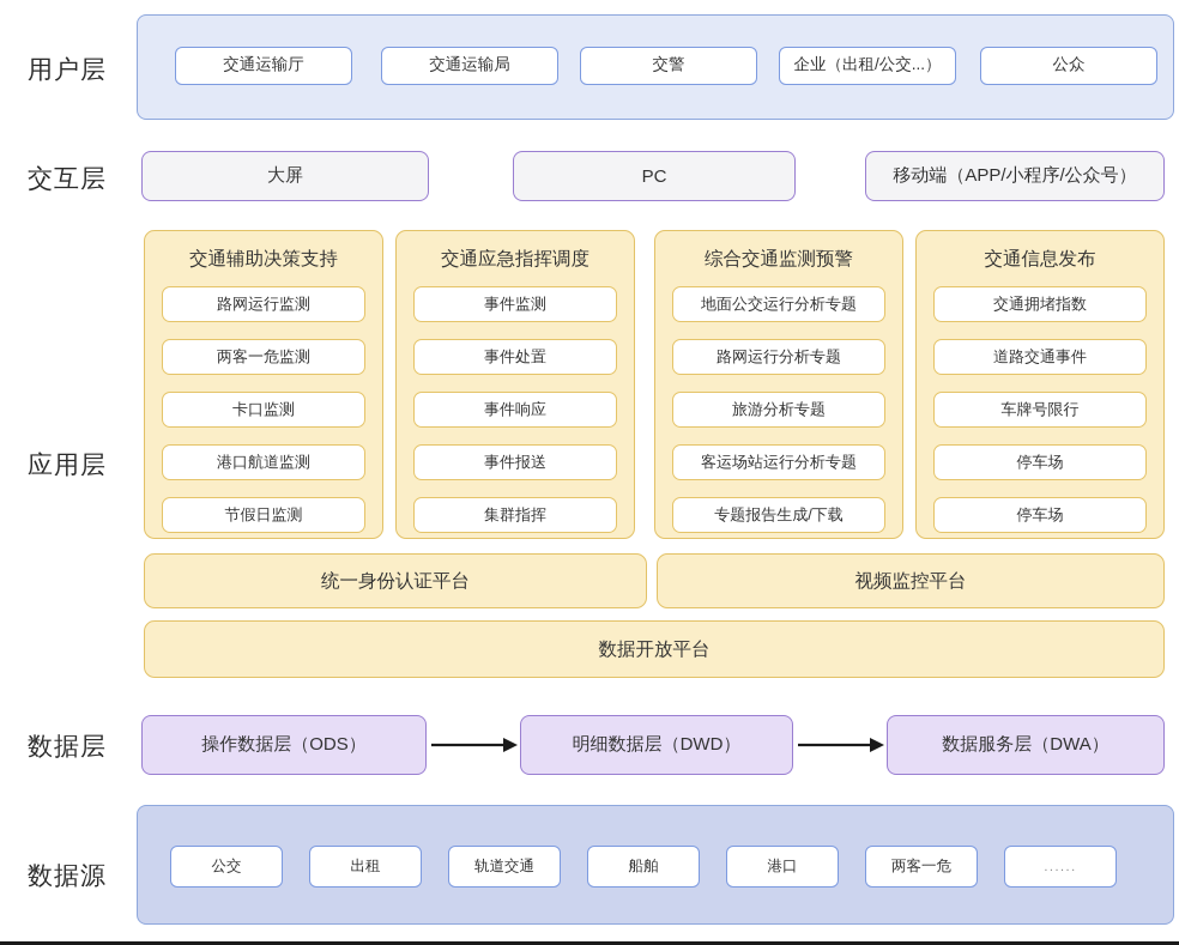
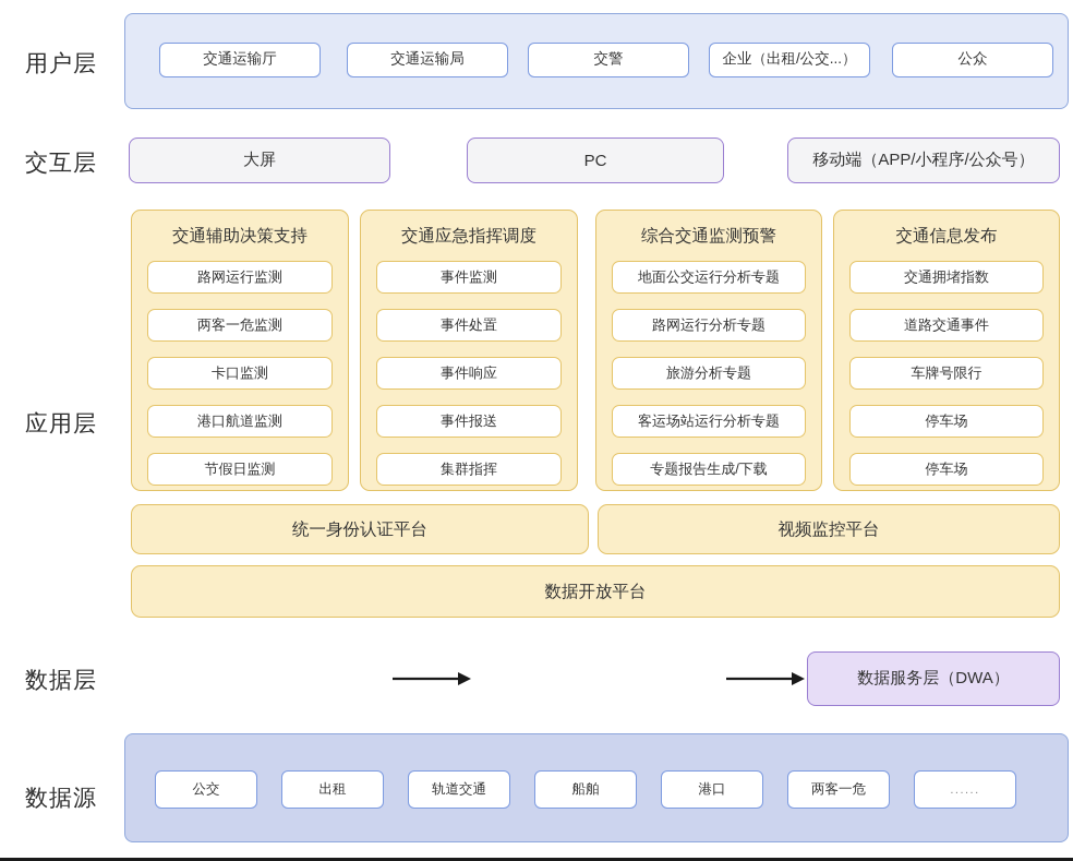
  用户层
  交互层
  应用层
  数据层
  数据源
  交通运输厅
  交通运输局
  交警
  企业（出租/公交...）
  公众
  大屏
  PC
  移动端（APP/小程序/公众号）
  交通辅助决策支持
  路网运行监测
  两客一危监测
  卡口监测
  港口航道监测
  节假日监测
  交通应急指挥调度
  事件监测
  事件处置
  事件响应
  事件报送
  集群指挥
  综合交通监测预警
  地面公交运行分析专题
  路网运行分析专题
  旅游分析专题
  客运场站运行分析专题
  专题报告生成/下载
  交通信息发布
  交通拥堵指数
  道路交通事件
  车牌号限行
  停车场
  停车场
  统一身份认证平台
  视频监控平台
  数据开放平台
- 操作数据层（ODS）
- 明细数据层（DWD）
  数据服务层（DWA）
  公交
  出租
  轨道交通
  船舶
  港口
  两客一危
  ......
